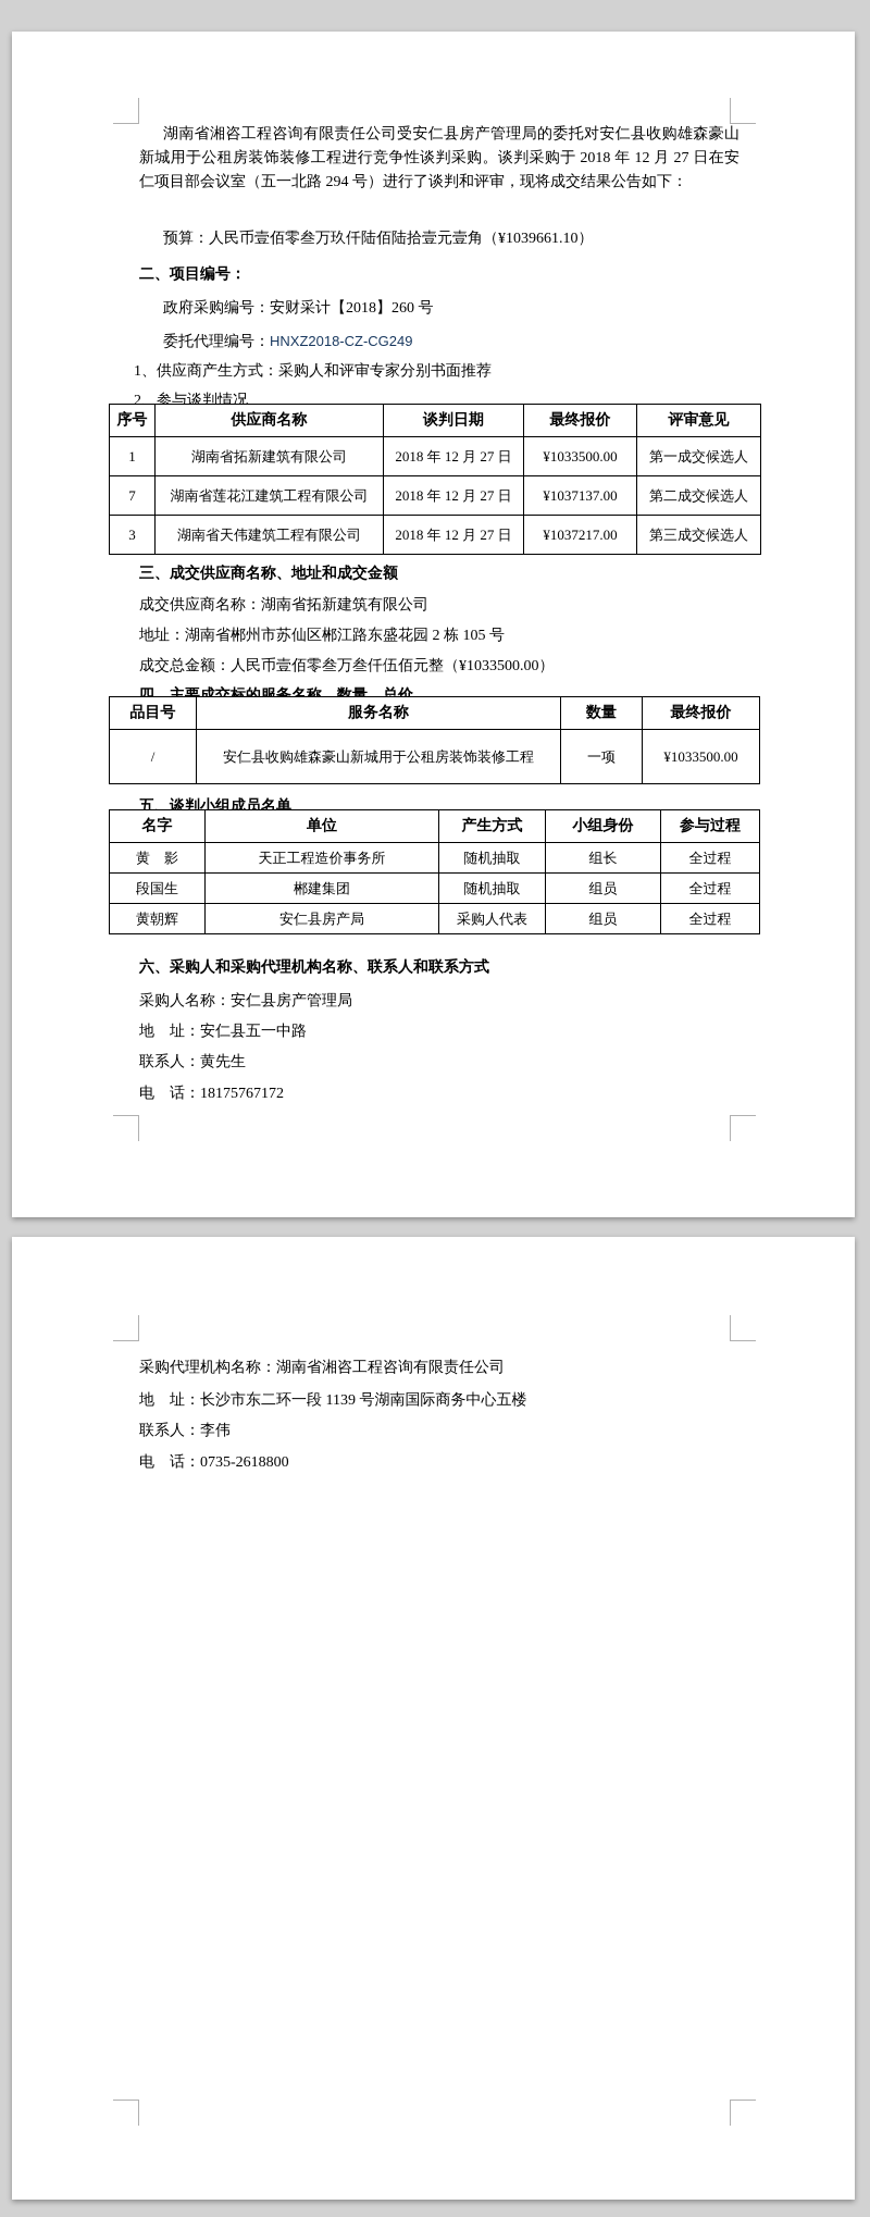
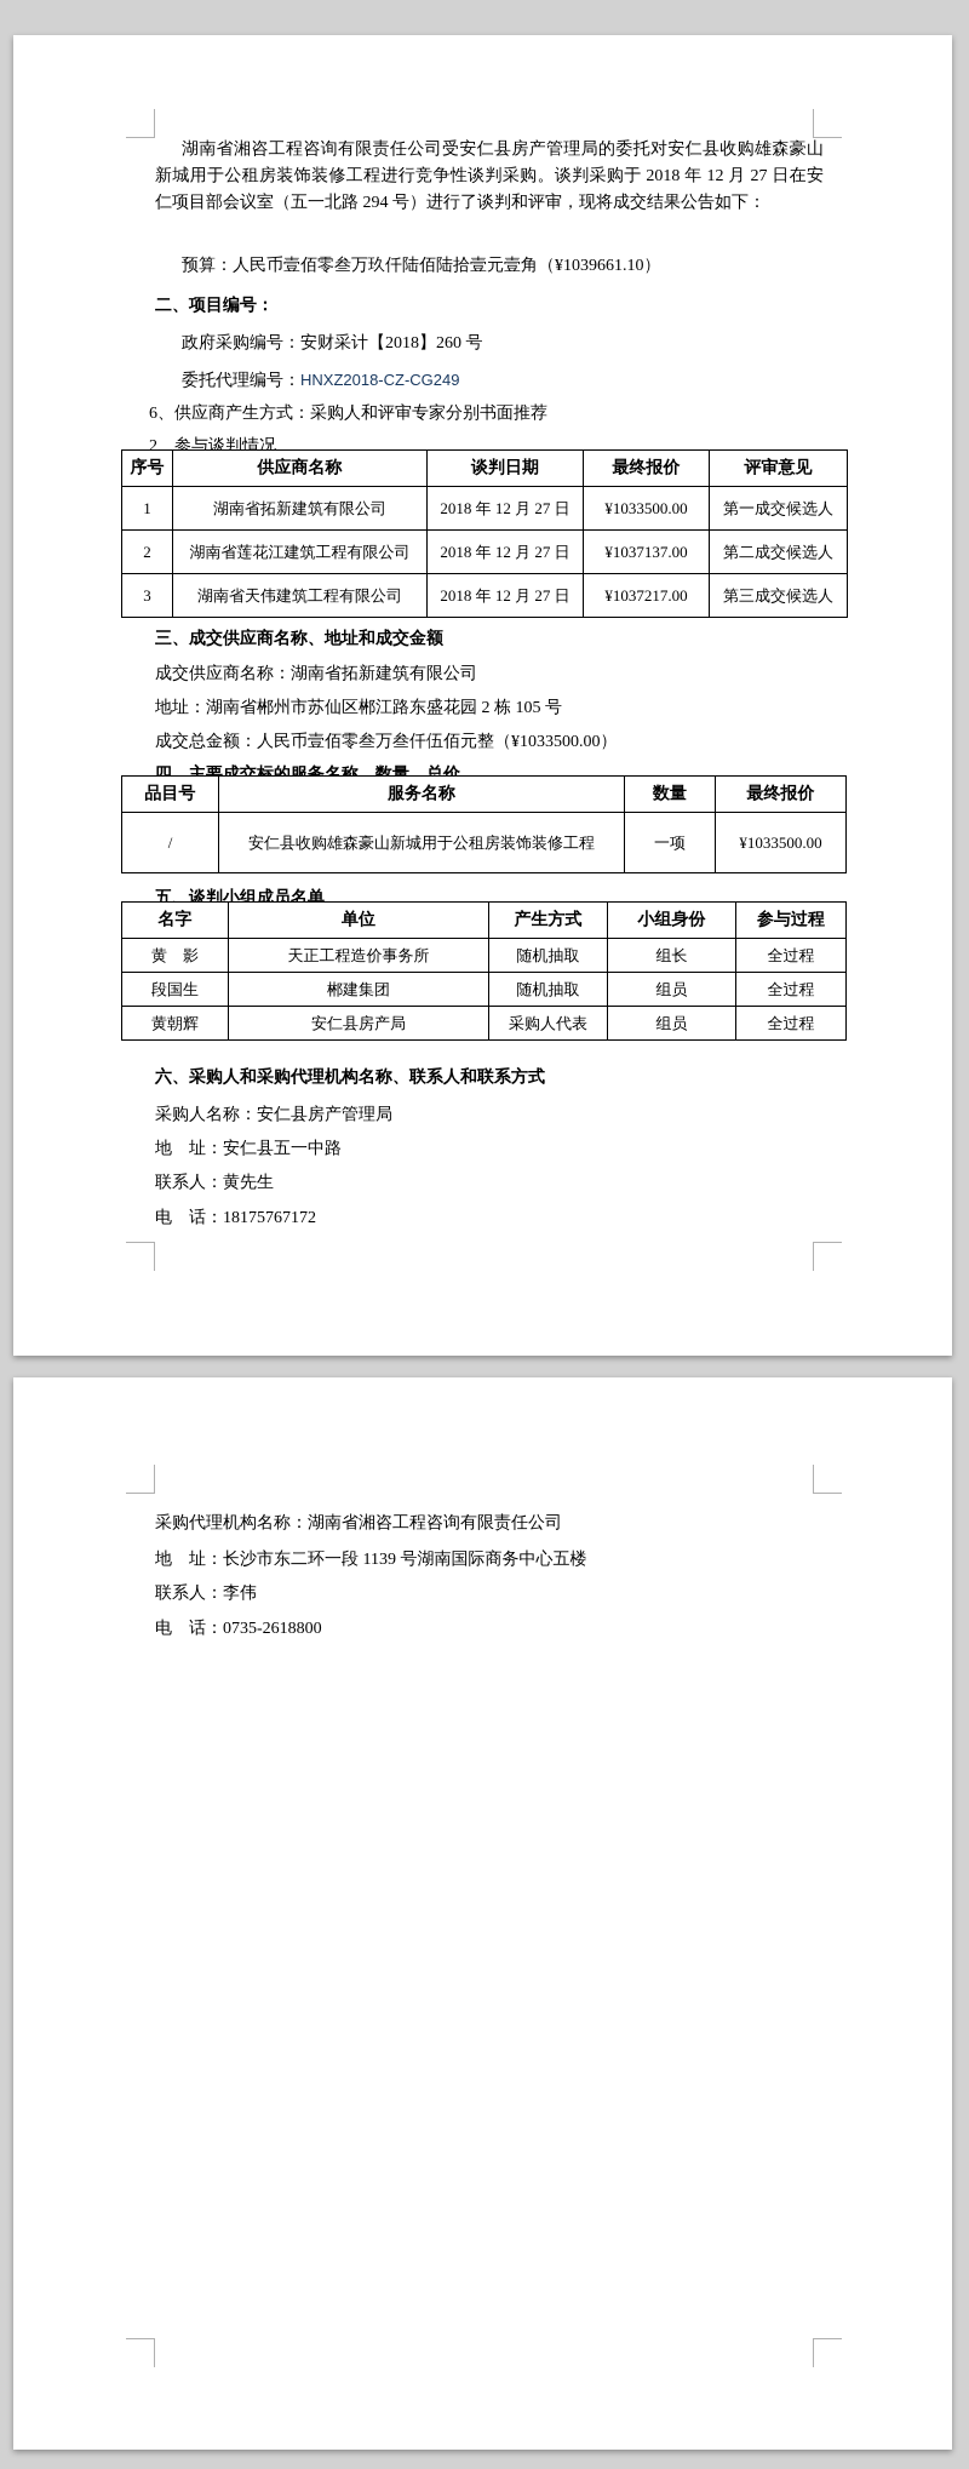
  湖南省湘咨工程咨询有限责任公司受安仁县房产管理局的委托对安仁县收购雄森豪山新城用于公租房装饰装修工程进行竞争性谈判采购。谈判采购于 2018 年 12 月 27 日在安仁项目部会议室（五一北路 294 号）进行了谈判和评审，现将成交结果公告如下：
  预算：人民币壹佰零叁万玖仟陆佰陆拾壹元壹角（¥1039661.10）
  二、项目编号：
  政府采购编号：安财采计【2018】260 号
  委托代理编号：HNXZ2018-CZ-CG249
- 1、供应商产生方式：采购人和评审专家分别书面推荐
+ 6、供应商产生方式：采购人和评审专家分别书面推荐
  2、参与谈判情况
  序号	供应商名称	谈判日期	最终报价	评审意见
  1	湖南省拓新建筑有限公司	2018 年 12 月 27 日	¥1033500.00	第一成交候选人
- 7	湖南省莲花江建筑工程有限公司	2018 年 12 月 27 日	¥1037137.00	第二成交候选人
+ 2	湖南省莲花江建筑工程有限公司	2018 年 12 月 27 日	¥1037137.00	第二成交候选人
  3	湖南省天伟建筑工程有限公司	2018 年 12 月 27 日	¥1037217.00	第三成交候选人
  三、成交供应商名称、地址和成交金额
  成交供应商名称：湖南省拓新建筑有限公司
  地址：湖南省郴州市苏仙区郴江路东盛花园 2 栋 105 号
  成交总金额：人民币壹佰零叁万叁仟伍佰元整（¥1033500.00）
  品目号	服务名称	数量	最终报价
  /	安仁县收购雄森豪山新城用于公租房装饰装修工程	一项	¥1033500.00
  五、谈判小组成员名单
  名字	单位	产生方式	小组身份	参与过程
  黄 影	天正工程造价事务所	随机抽取	组长	全过程
  段国生	郴建集团	随机抽取	组员	全过程
  黄朝辉	安仁县房产局	采购人代表	组员	全过程
  六、采购人和采购代理机构名称、联系人和联系方式
  采购人名称：安仁县房产管理局
  地 址：安仁县五一中路
  联系人：黄先生
  电 话：18175767172
  采购代理机构名称：湖南省湘咨工程咨询有限责任公司
  地 址：长沙市东二环一段 1139 号湖南国际商务中心五楼
  联系人：李伟
  电 话：0735-2618800
